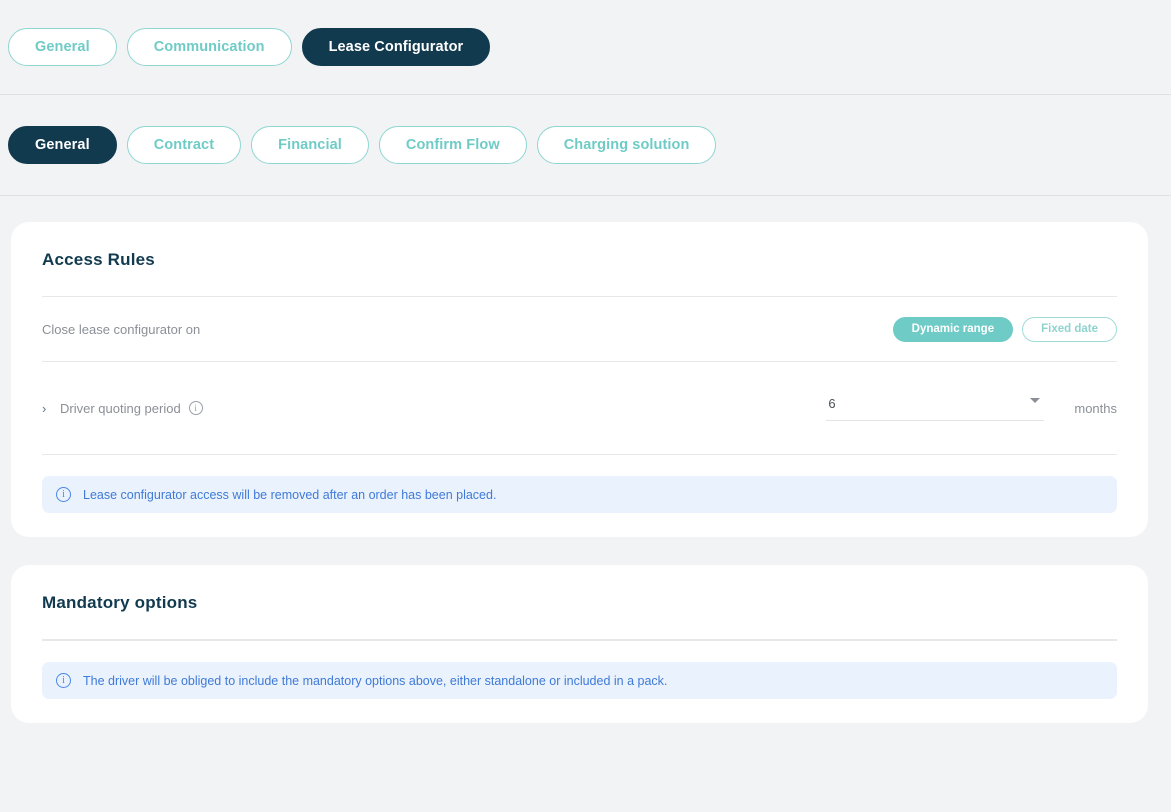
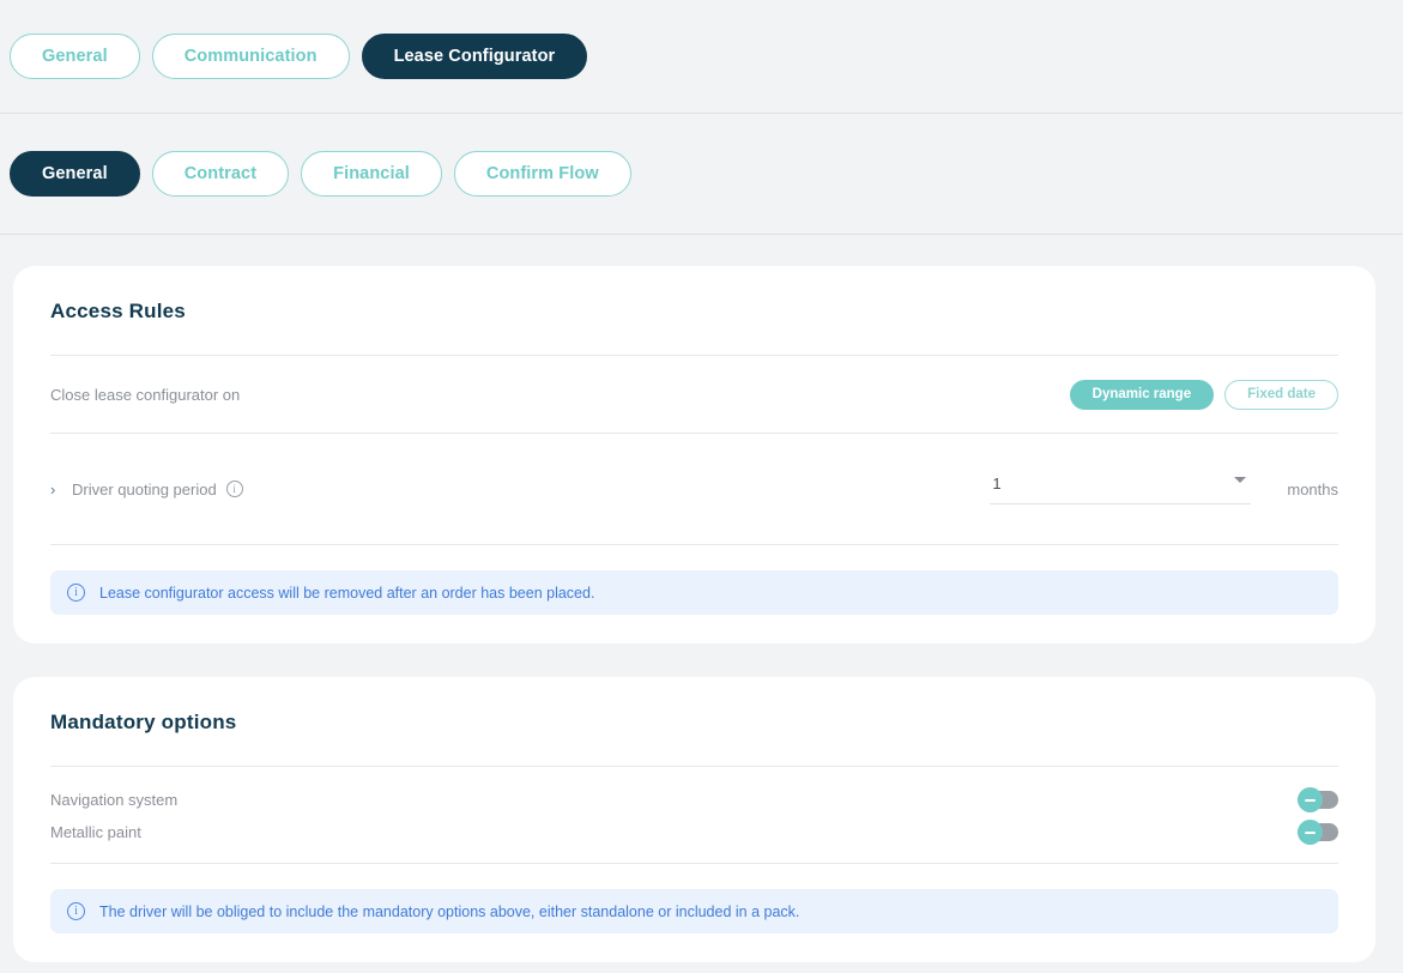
  General
  Communication
  Lease Configurator
  General
  Contract
  Financial
  Confirm Flow
- Charging solution
  Access Rules
  Close lease configurator on
  Dynamic range
  Fixed date
  ›
  Driver quoting period
  i
- 6
+ 1
  months
  i
  Lease configurator access will be removed after an order has been placed.
  Mandatory options
+ Navigation system
+ Metallic paint
  i
  The driver will be obliged to include the mandatory options above, either standalone or included in a pack.
